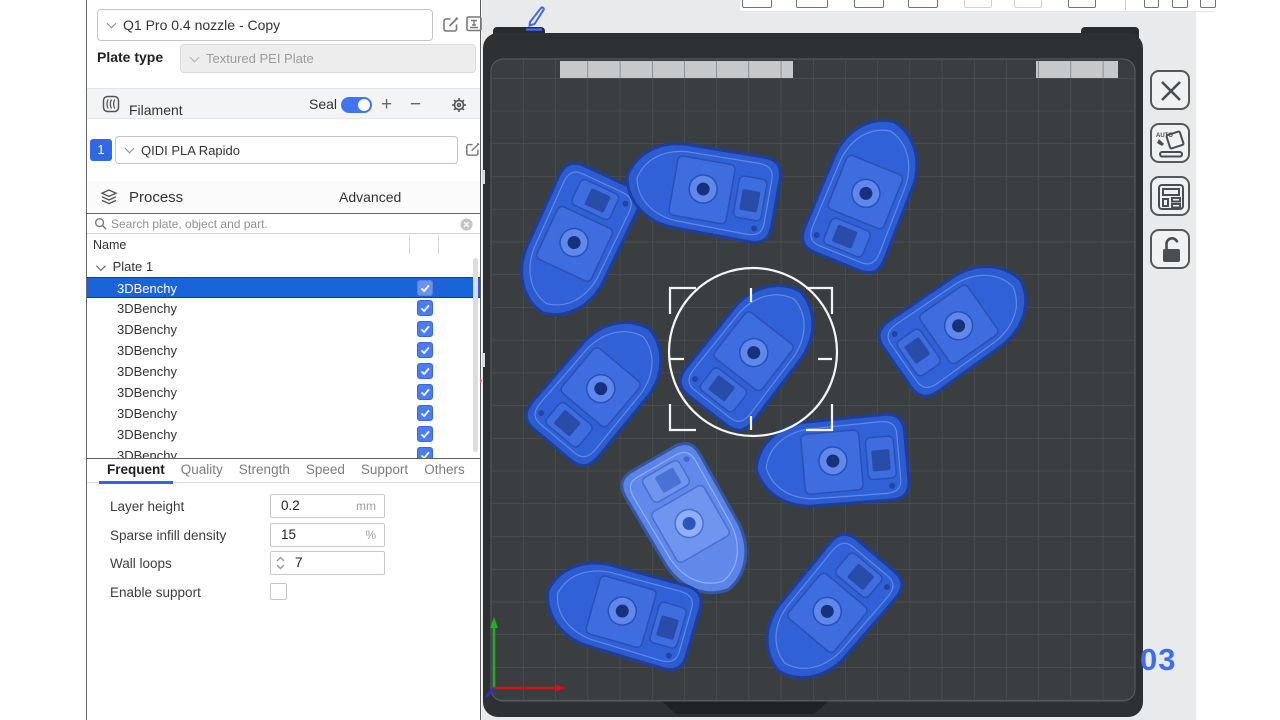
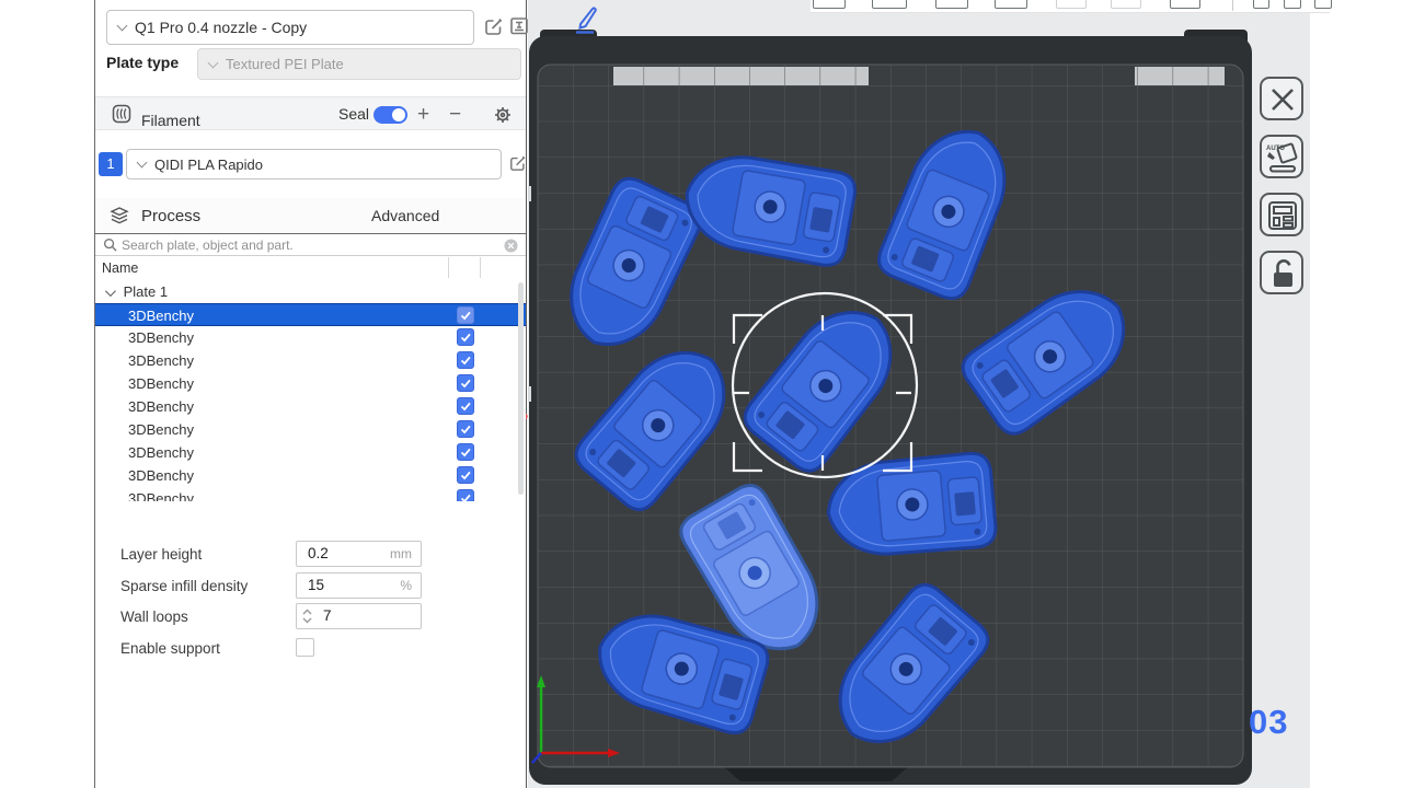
  Q1 Pro 0.4 nozzle - Copy
  Plate type
  Textured PEI Plate
  Filament
  Seal
  +
  −
  1
  QIDI PLA Rapido
  Process
  Advanced
  Search plate, object and part.
  Name
  Plate 1
  3DBenchy
  3DBenchy
  3DBenchy
  3DBenchy
  3DBenchy
  3DBenchy
  3DBenchy
  3DBenchy
  3DBenchy
- Frequent
- Quality
- Strength
- Speed
- Support
- Others
  Layer height
  0.2
  mm
  Sparse infill density
  15
  %
  Wall loops
  7
  Enable support
  03
